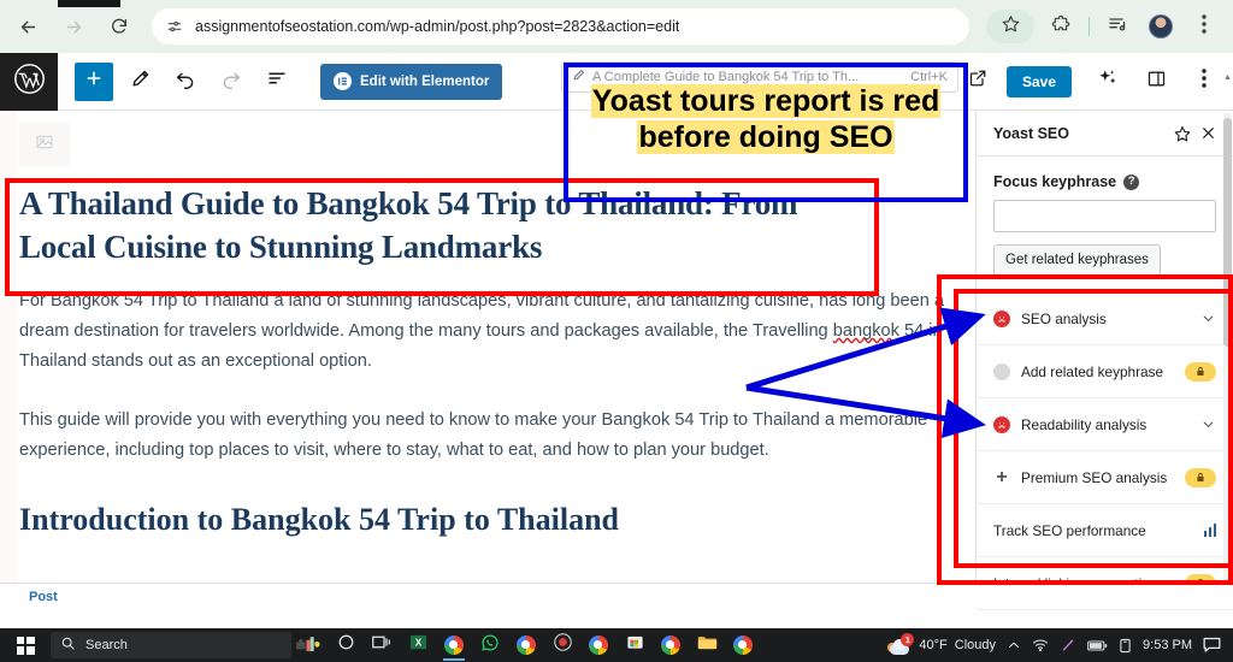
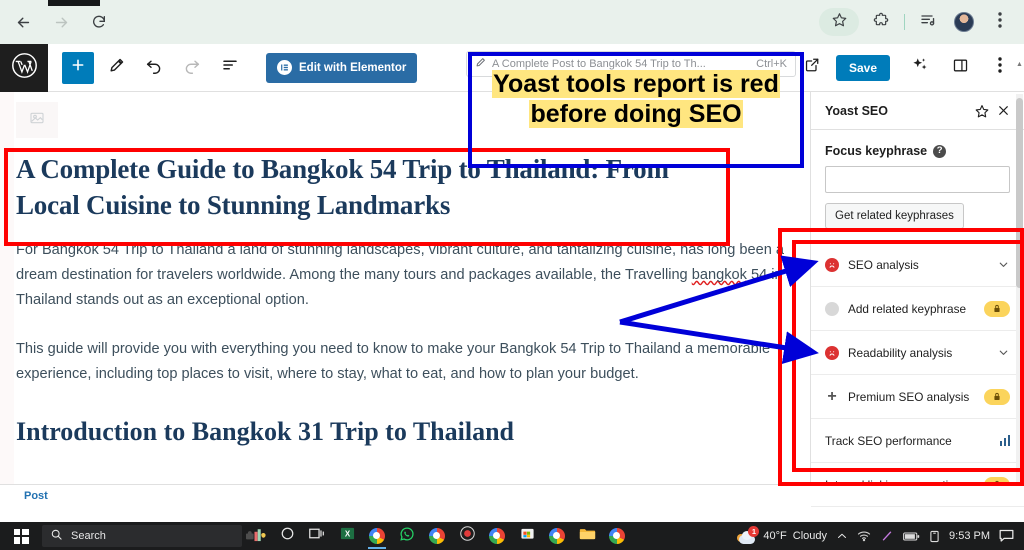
- assignmentofseostation.com/wp-admin/post.php?post=2823&action=edit
  Edit with Elementor
- A Complete Guide to Bangkok 54 Trip to Th...
+ A Complete Post to Bangkok 54 Trip to Th...
  Ctrl+K
  Save
- A Thailand Guide to Bangkok 54 Trip to Thailand: From Local Cuisine to Stunning Landmarks
+ A Complete Guide to Bangkok 54 Trip to Thailand: From Local Cuisine to Stunning Landmarks
  For Bangkok 54 Trip to Thailand a land of stunning landscapes, vibrant culture, and tantalizing cuisine, has long been a dream destination for travelers worldwide. Among the many tours and packages available, the Travelling bangkok 54 Thailand stands out as an exceptional option.
  This guide will provide you with everything you need to know to make your Bangkok 54 Trip to Thailand a memorable experience, including top places to visit, where to stay, what to eat, and how to plan your budget.
- Introduction to Bangkok 54 Trip to Thailand
+ Introduction to Bangkok 31 Trip to Thailand
  Yoast SEO
  Focus keyphrase
  ?
  Get related keyphrases
  SEO analysis
  Add related keyphrase
  Readability analysis
  +
  Premium SEO analysis
  Track SEO performance
  Post
- Yoast tours report is red
+ Yoast tools report is red
  before doing SEO
  Search
  X
  1
  40°F
  Cloudy
  9:53 PM
